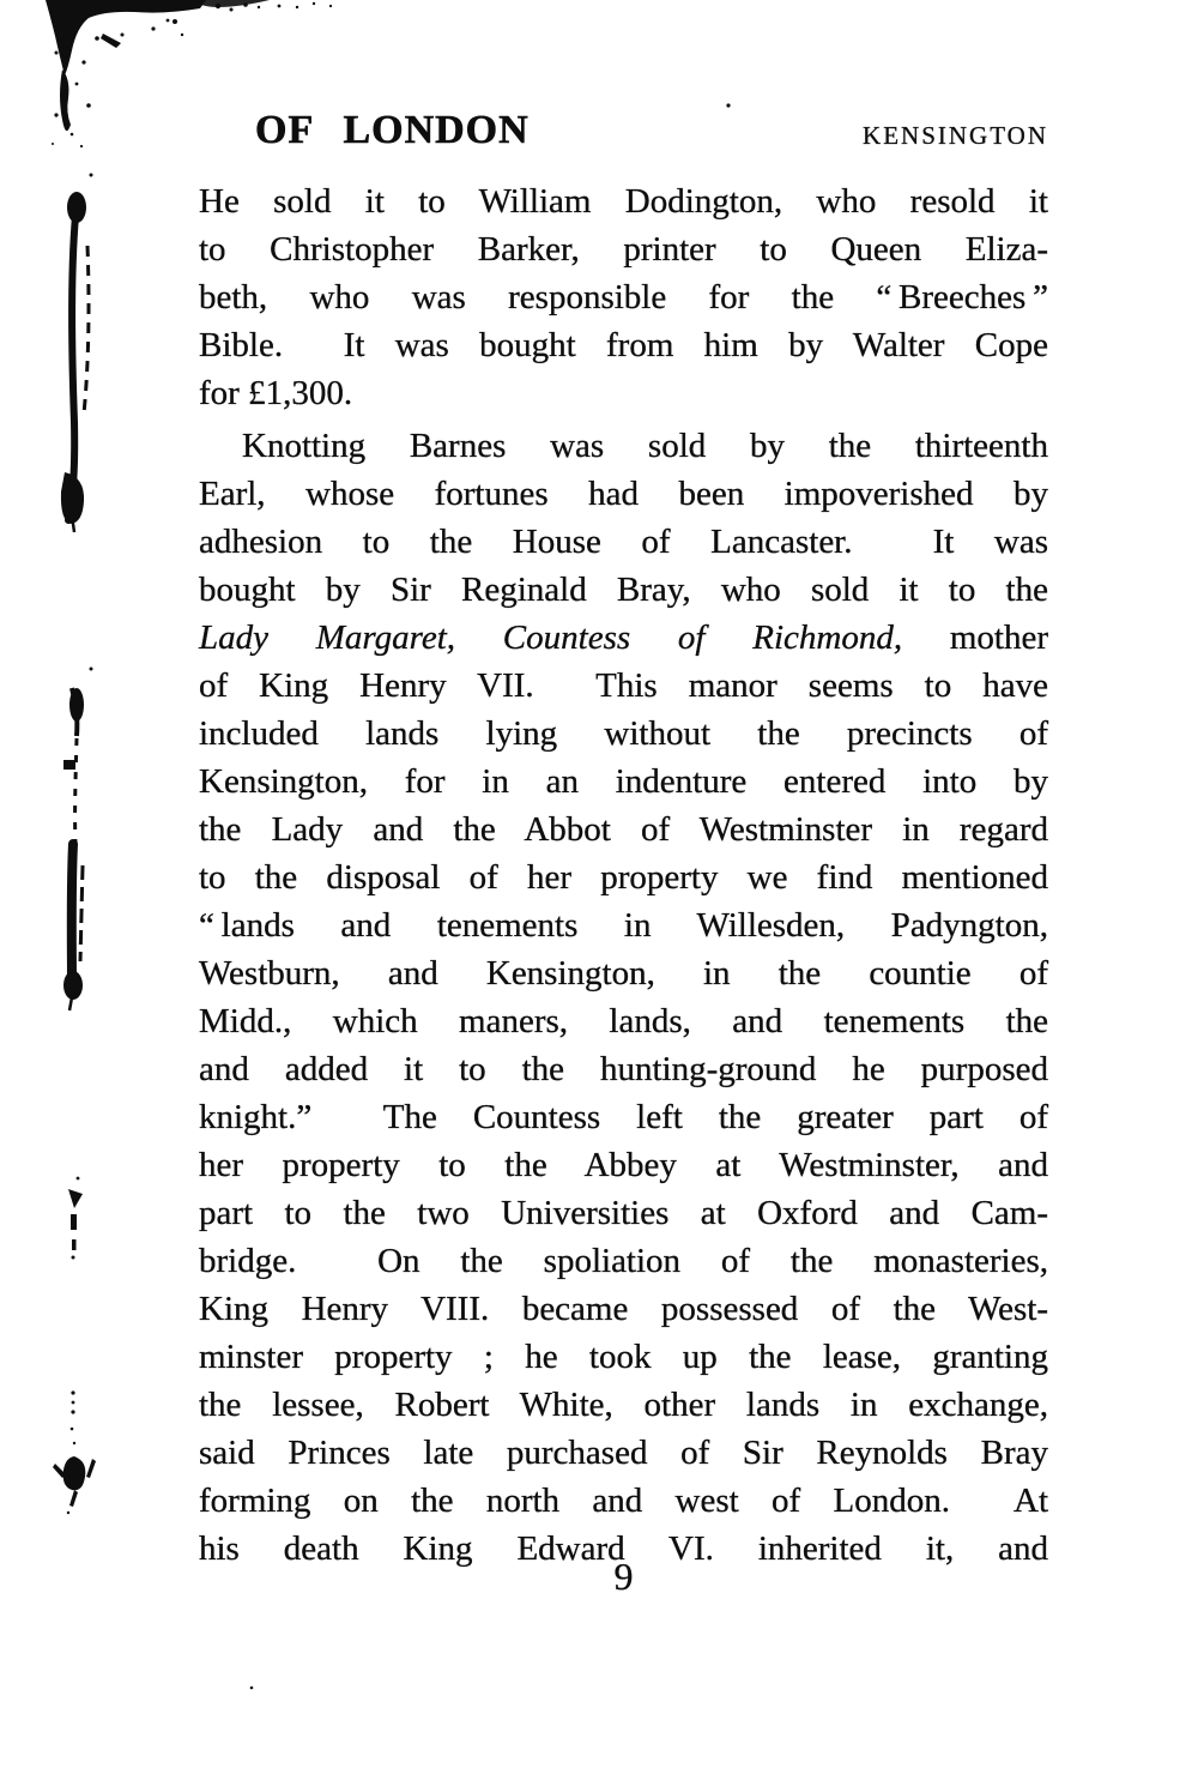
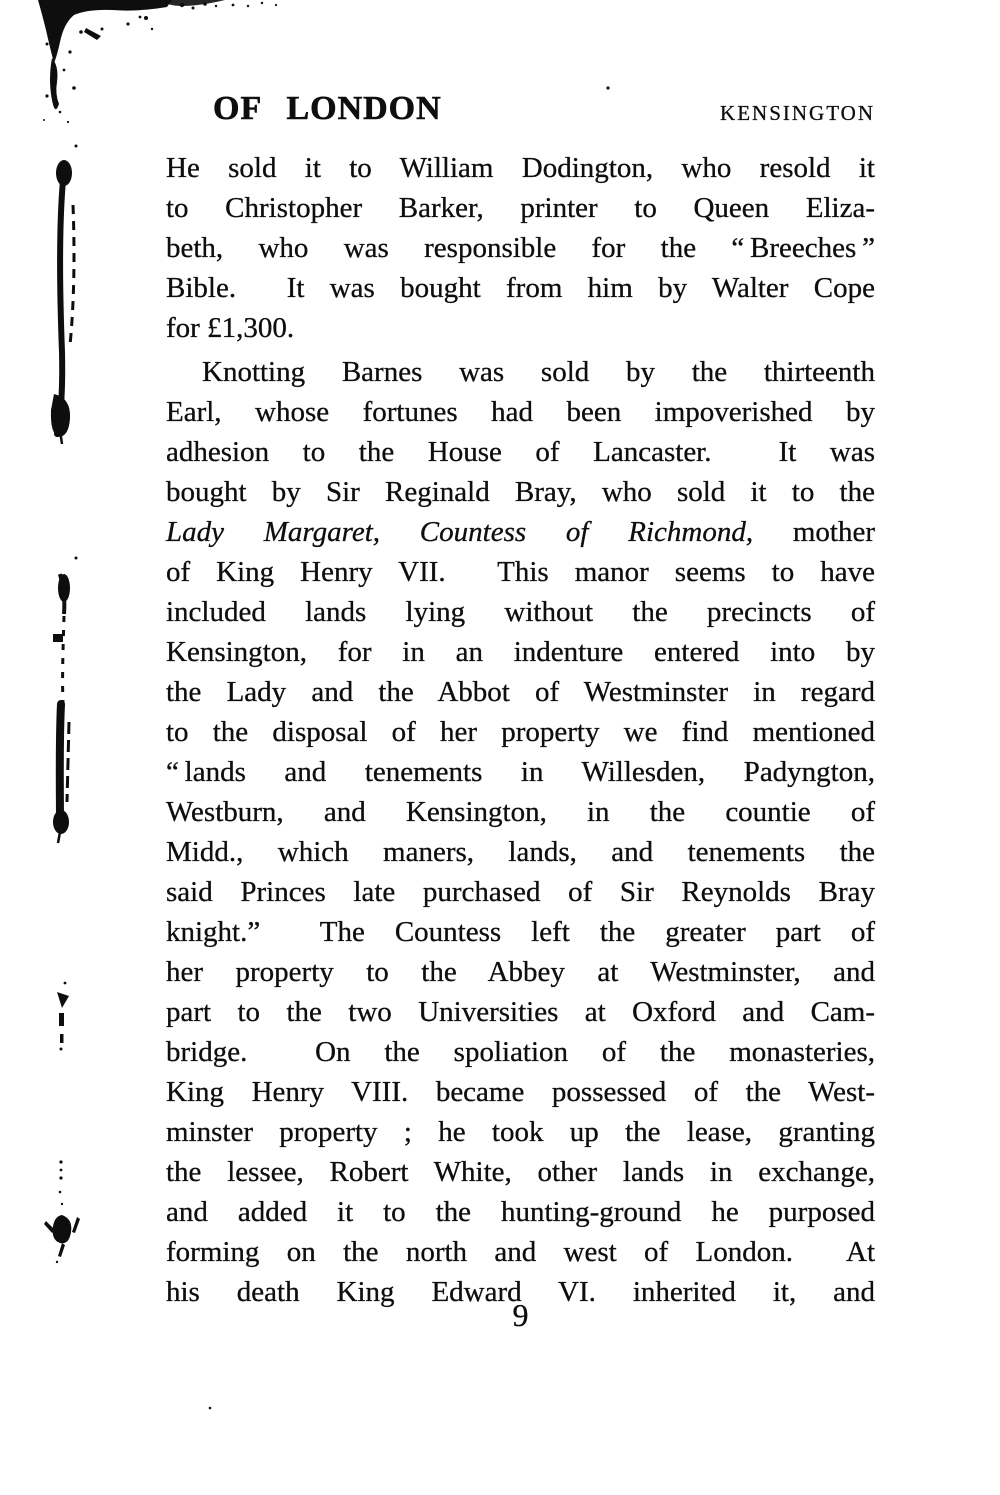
  OF LONDON
  KENSINGTON
  He sold it to William Dodington, who resold it
  to Christopher Barker, printer to Queen Eliza-
  beth, who was responsible for the “ Breeches ”
  Bible. It was bought from him by Walter Cope
  for £1,300.
  Knotting Barnes was sold by the thirteenth
  Earl, whose fortunes had been impoverished by
  adhesion to the House of Lancaster. It was
  bought by Sir Reginald Bray, who sold it to the
  Lady Margaret, Countess of Richmond, mother
  of King Henry VII. This manor seems to have
  included lands lying without the precincts of
  Kensington, for in an indenture entered into by
  the Lady and the Abbot of Westminster in regard
  to the disposal of her property we find mentioned
  “ lands and tenements in Willesden, Padyngton,
  Westburn, and Kensington, in the countie of
  Midd., which maners, lands, and tenements the
- and added it to the hunting-ground he purposed
+ said Princes late purchased of Sir Reynolds Bray
  knight.” The Countess left the greater part of
  her property to the Abbey at Westminster, and
  part to the two Universities at Oxford and Cam-
  bridge. On the spoliation of the monasteries,
  King Henry VIII. became possessed of the West-
  minster property ; he took up the lease, granting
  the lessee, Robert White, other lands in exchange,
- said Princes late purchased of Sir Reynolds Bray
+ and added it to the hunting-ground he purposed
  forming on the north and west of London. At
  his death King Edward VI. inherited it, and
  9
